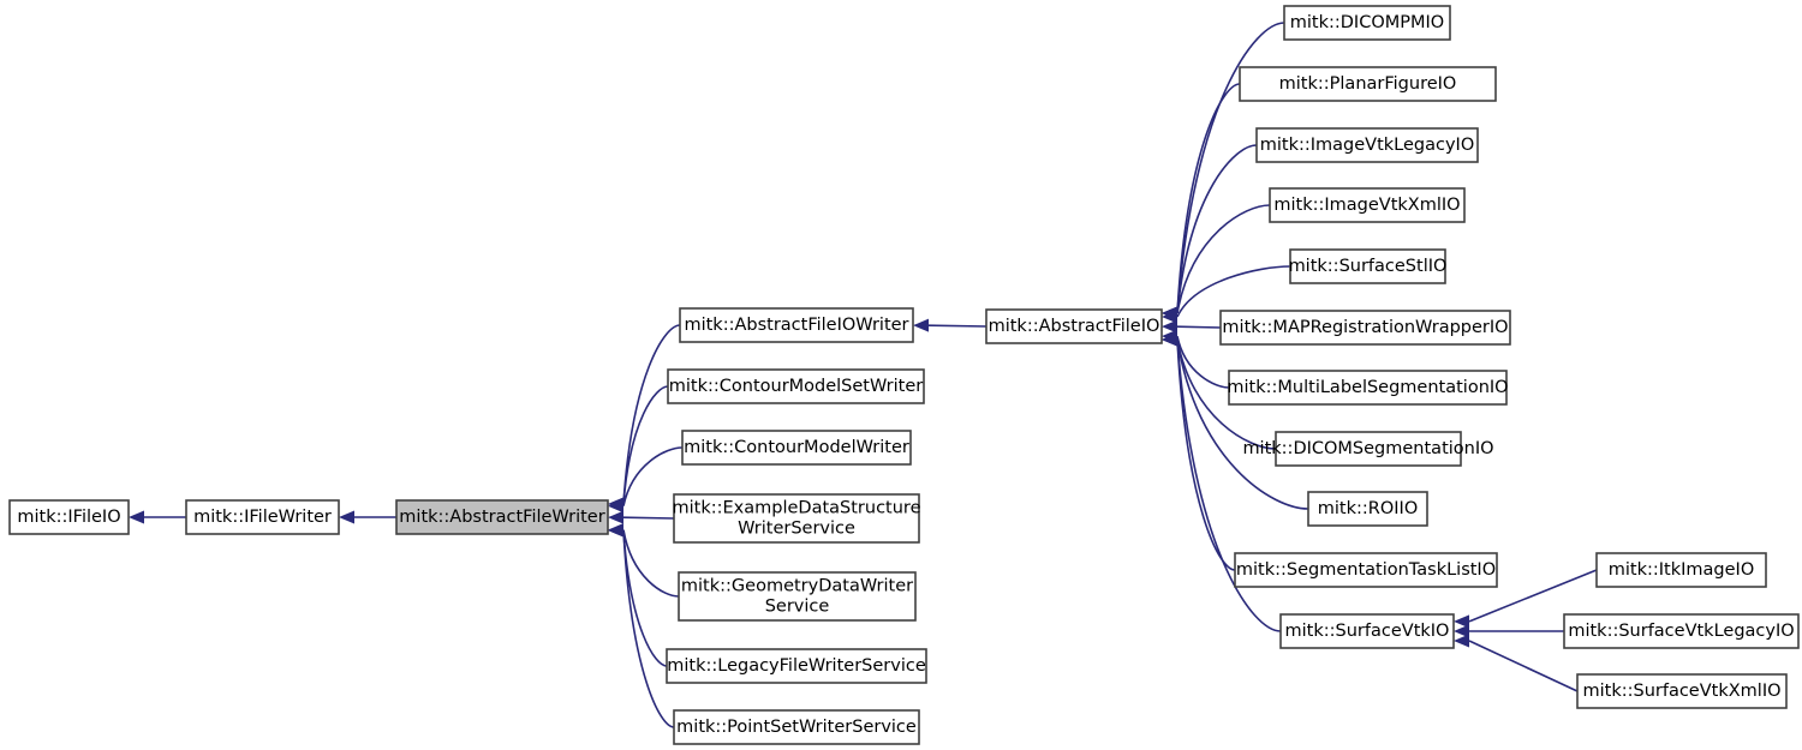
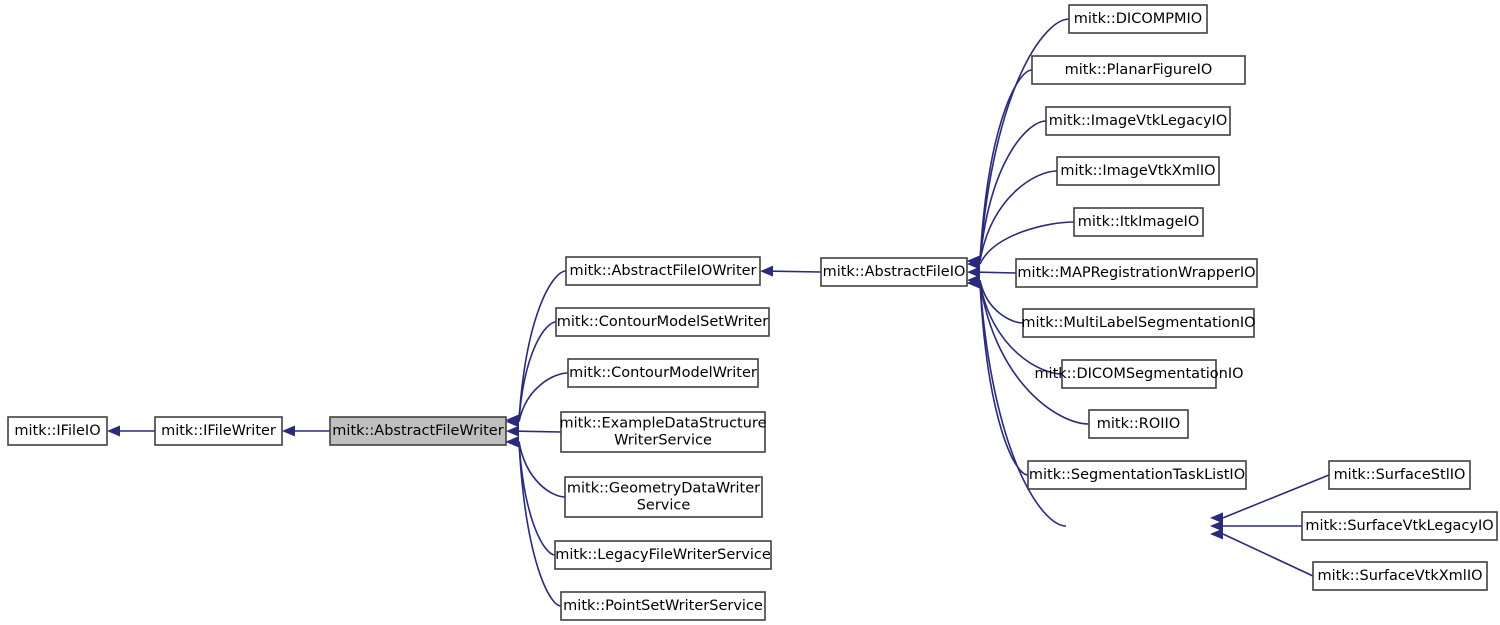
  mitk::IFileIO
  mitk::IFileWriter
  mitk::AbstractFileWriter
  mitk::AbstractFileIOWriter
  mitk::ContourModelSetWriter
  mitk::ContourModelWriter
  mitk::ExampleDataStructure
  WriterService
  mitk::GeometryDataWriter
  Service
  mitk::LegacyFileWriterService
  mitk::PointSetWriterService
  mitk::AbstractFileIO
  mitk::DICOMPMIO
  mitk::PlanarFigureIO
  mitk::ImageVtkLegacyIO
  mitk::ImageVtkXmlIO
- mitk::SurfaceStlIO
+ mitk::ItkImageIO
  mitk::MAPRegistrationWrapperIO
  mitk::MultiLabelSegmentationIO
  mitk::DICOMSegmentationIO
  mitk::ROIIO
  mitk::SegmentationTaskListIO
- mitk::SurfaceVtkIO
- mitk::ItkImageIO
+ mitk::SurfaceStlIO
  mitk::SurfaceVtkLegacyIO
  mitk::SurfaceVtkXmlIO
